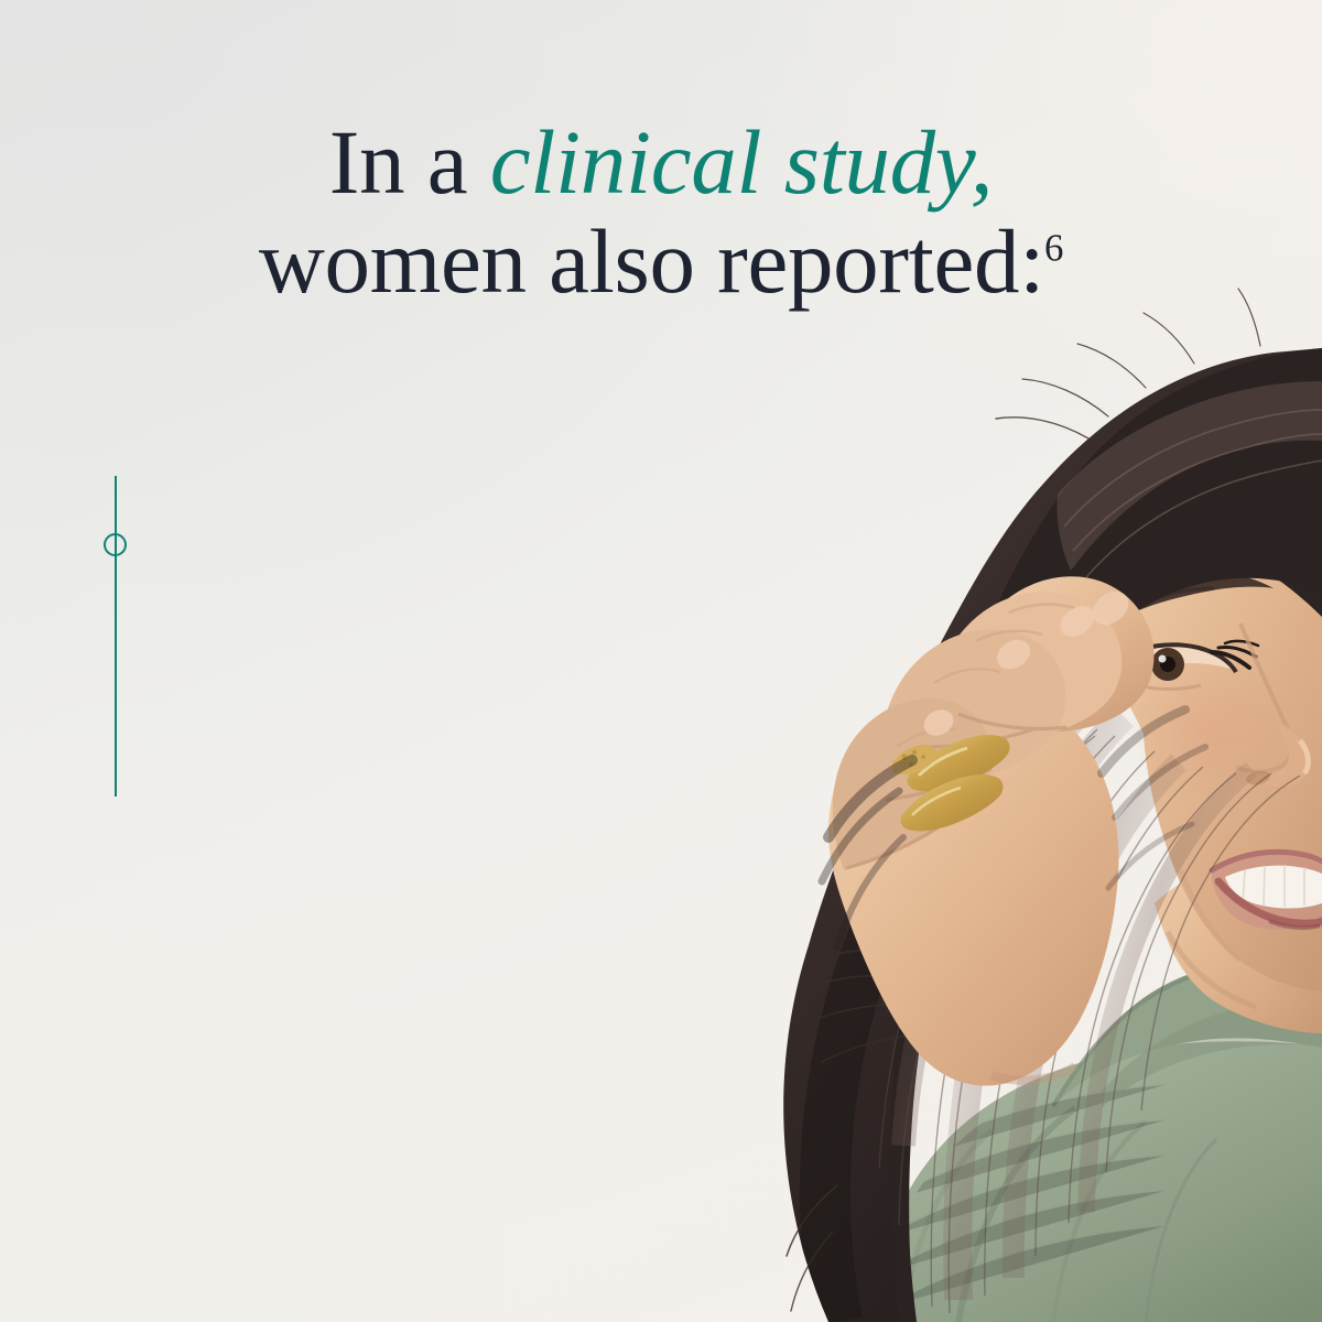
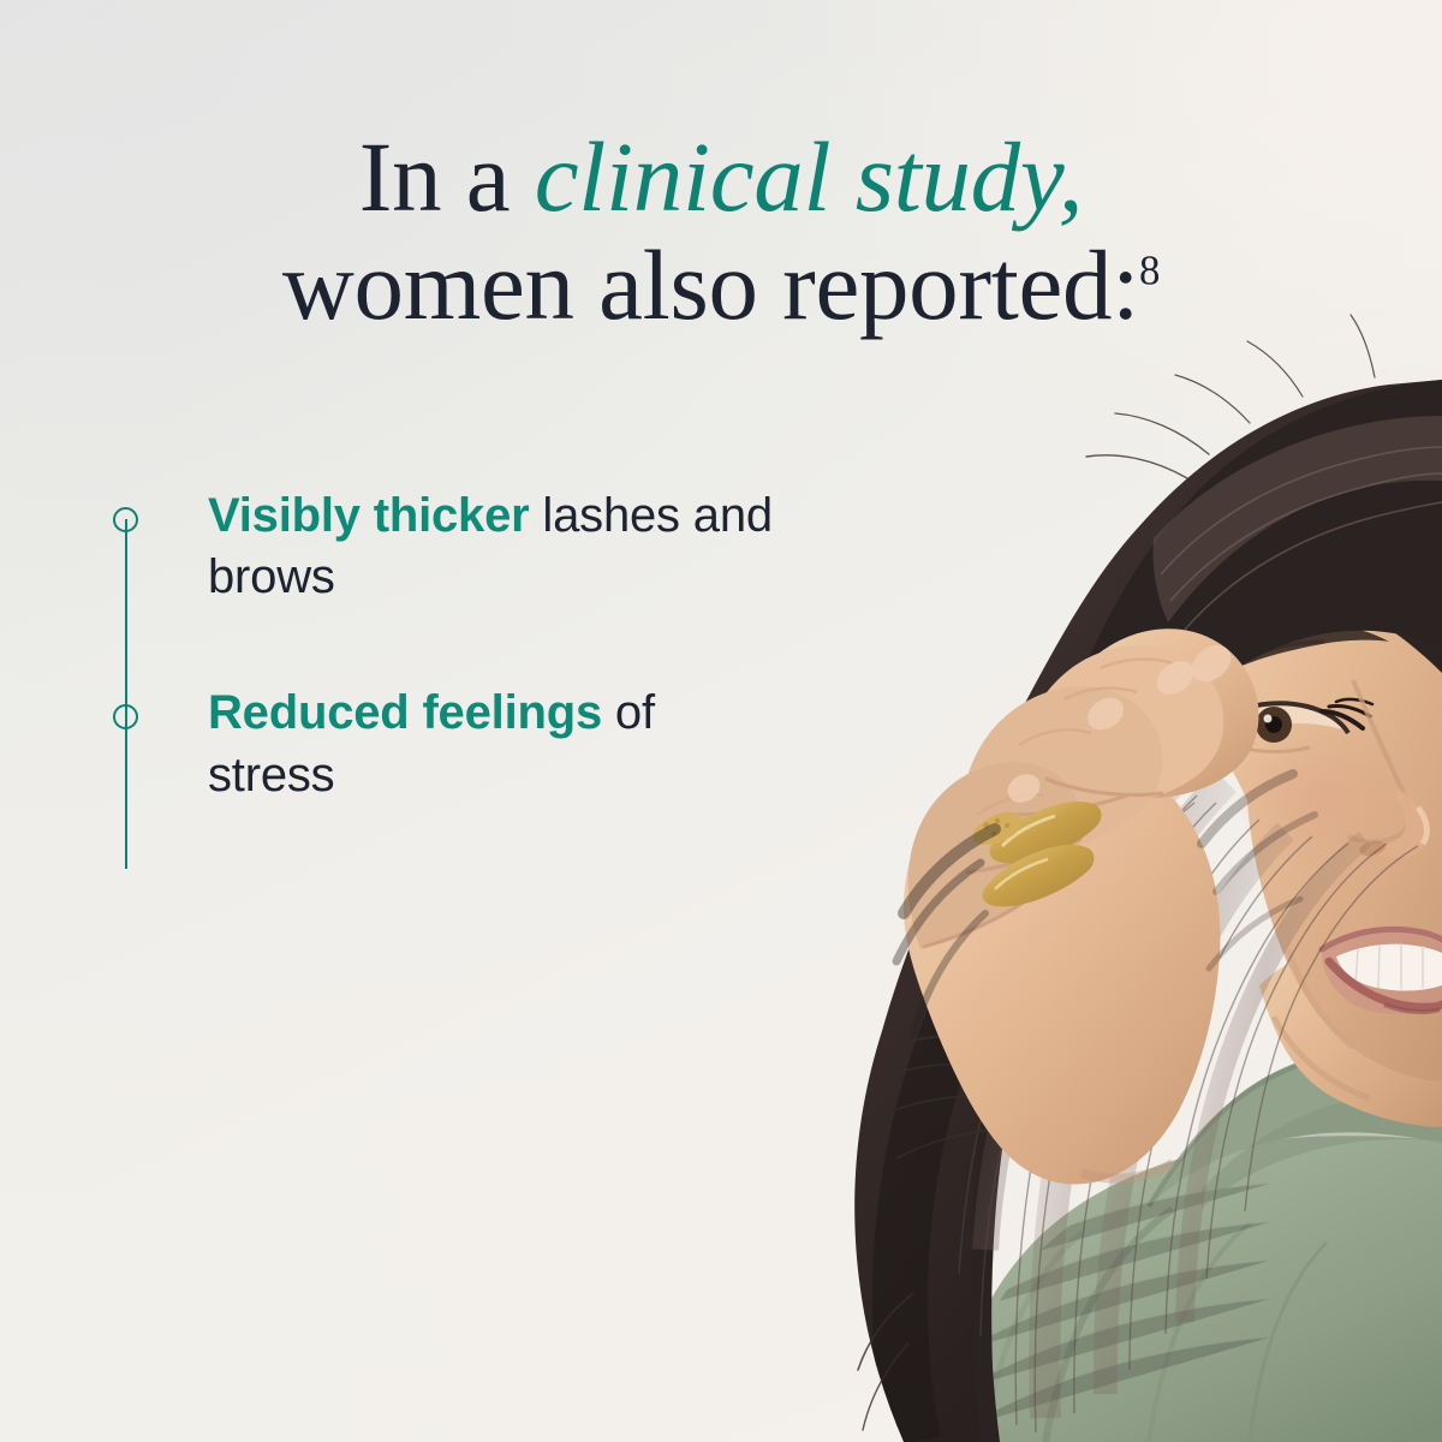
  In a clinical study,
- women also reported:6
+ women also reported:8
+ Visibly thicker lashes and brows
+ Reduced feelings of stress
